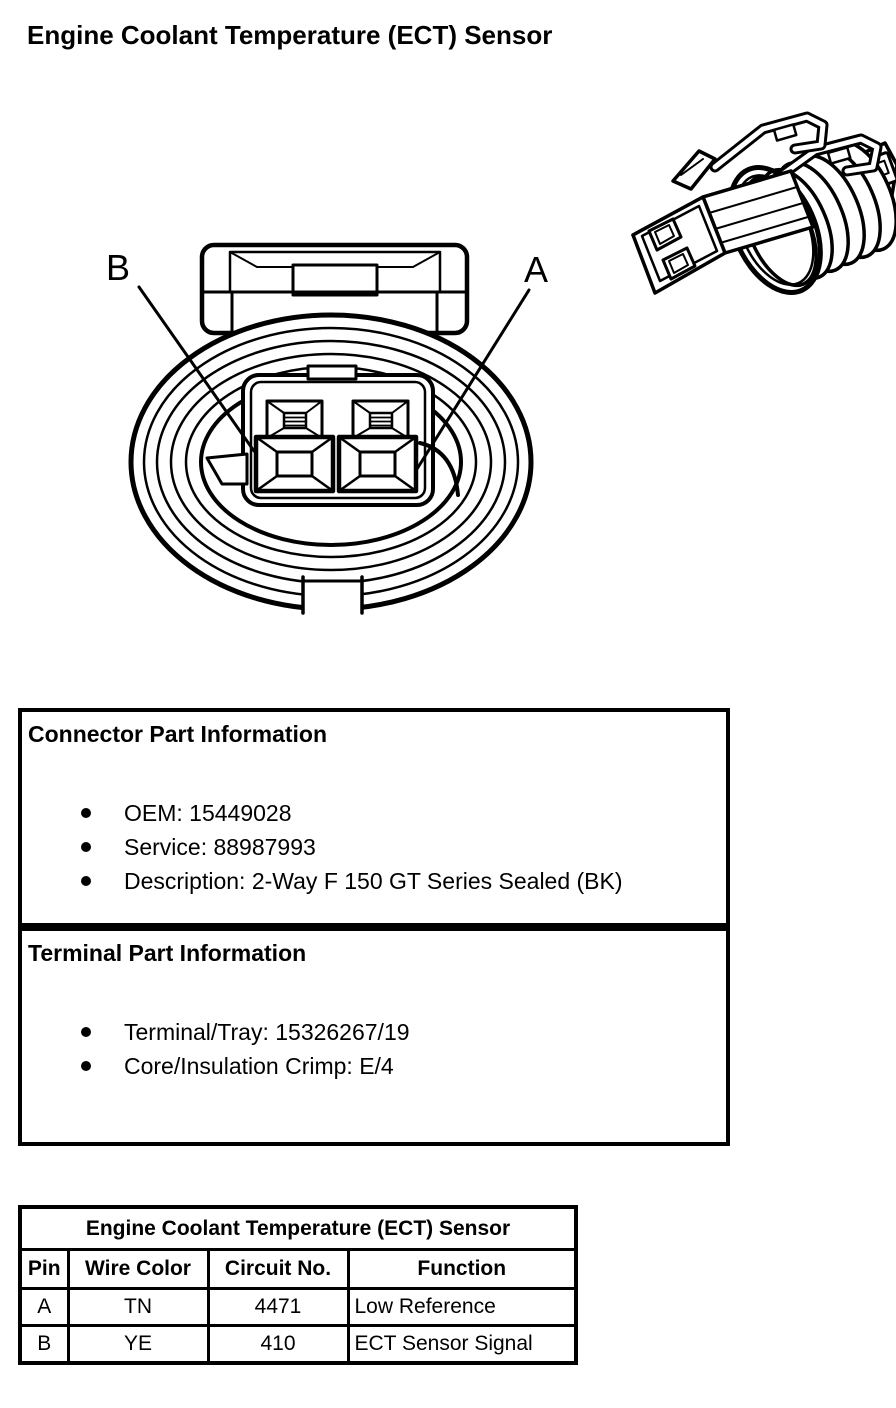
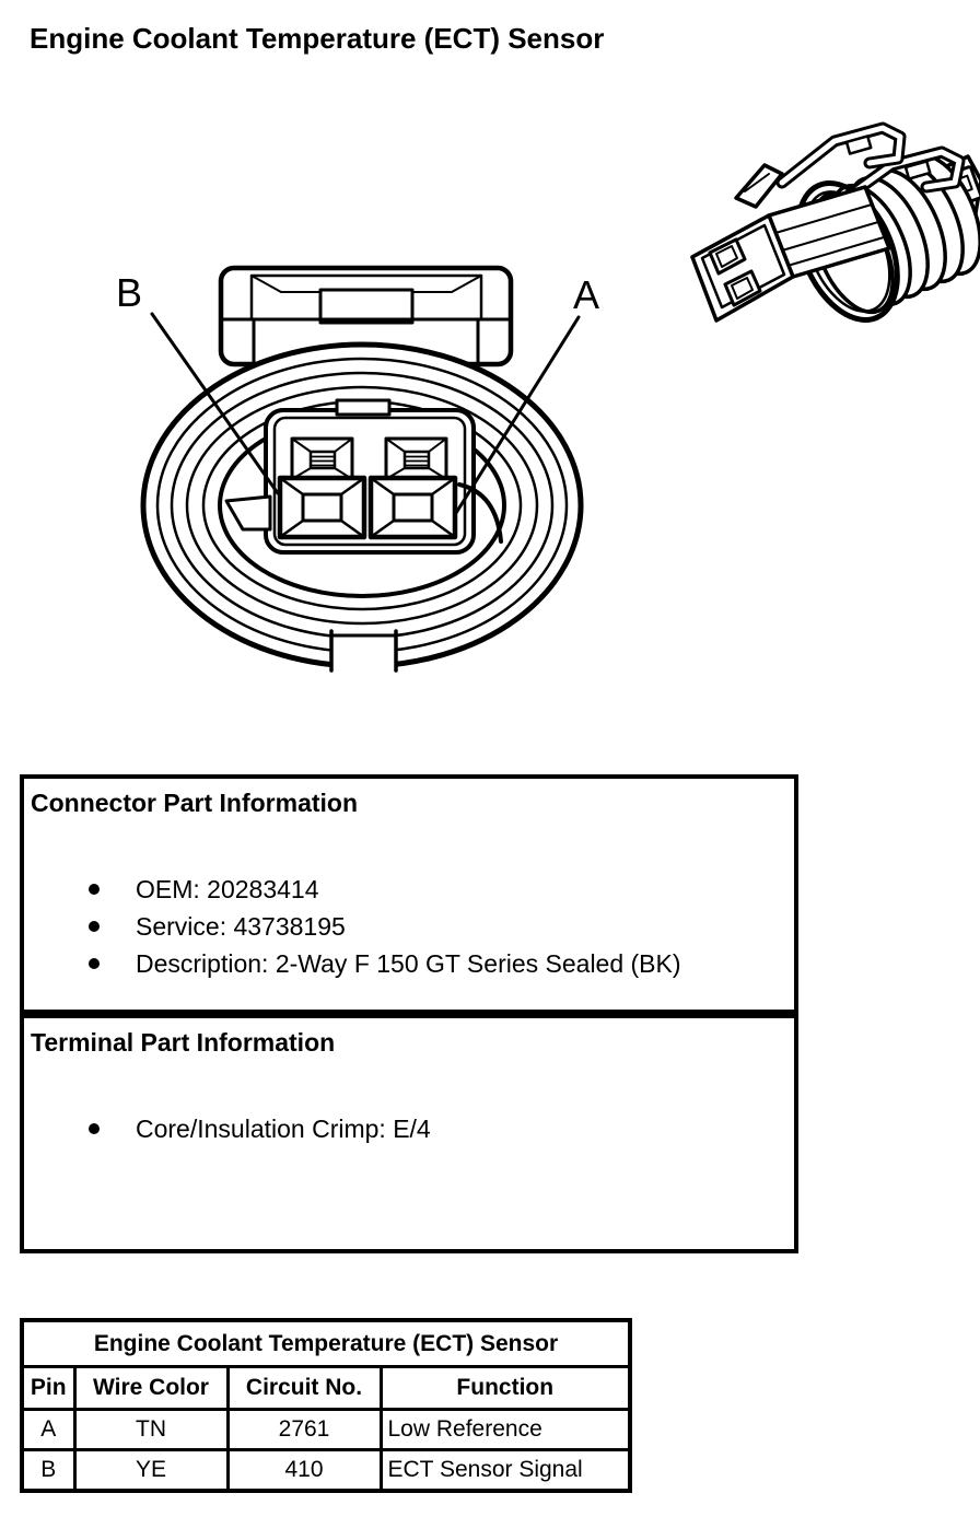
  Engine Coolant Temperature (ECT) Sensor
  B
  A
  Connector Part Information
- OEM: 15449028
+ OEM: 20283414
- Service: 88987993
+ Service: 43738195
  Description: 2-Way F 150 GT Series Sealed (BK)
  Terminal Part Information
- Terminal/Tray: 15326267/19
  Core/Insulation Crimp: E/4
  Engine Coolant Temperature (ECT) Sensor
  Pin	Wire Color	Circuit No.	Function
- A	TN	4471	Low Reference
+ A	TN	2761	Low Reference
  B	YE	410	ECT Sensor Signal
